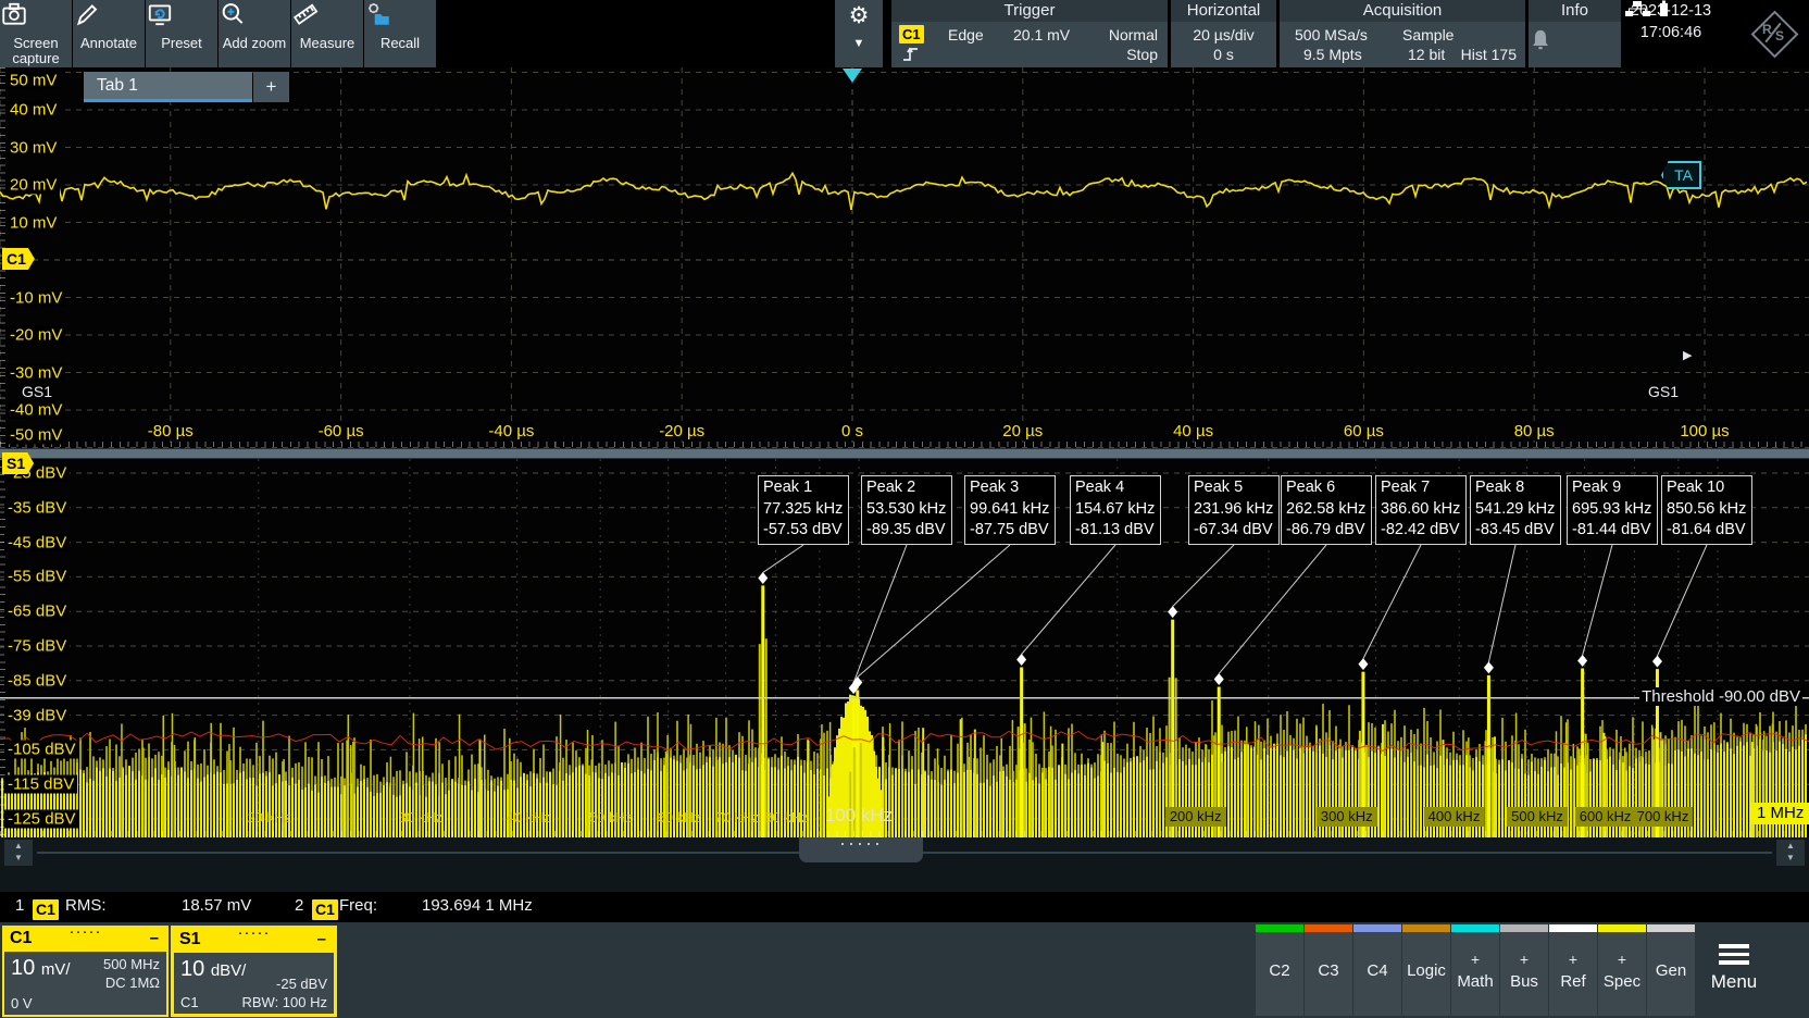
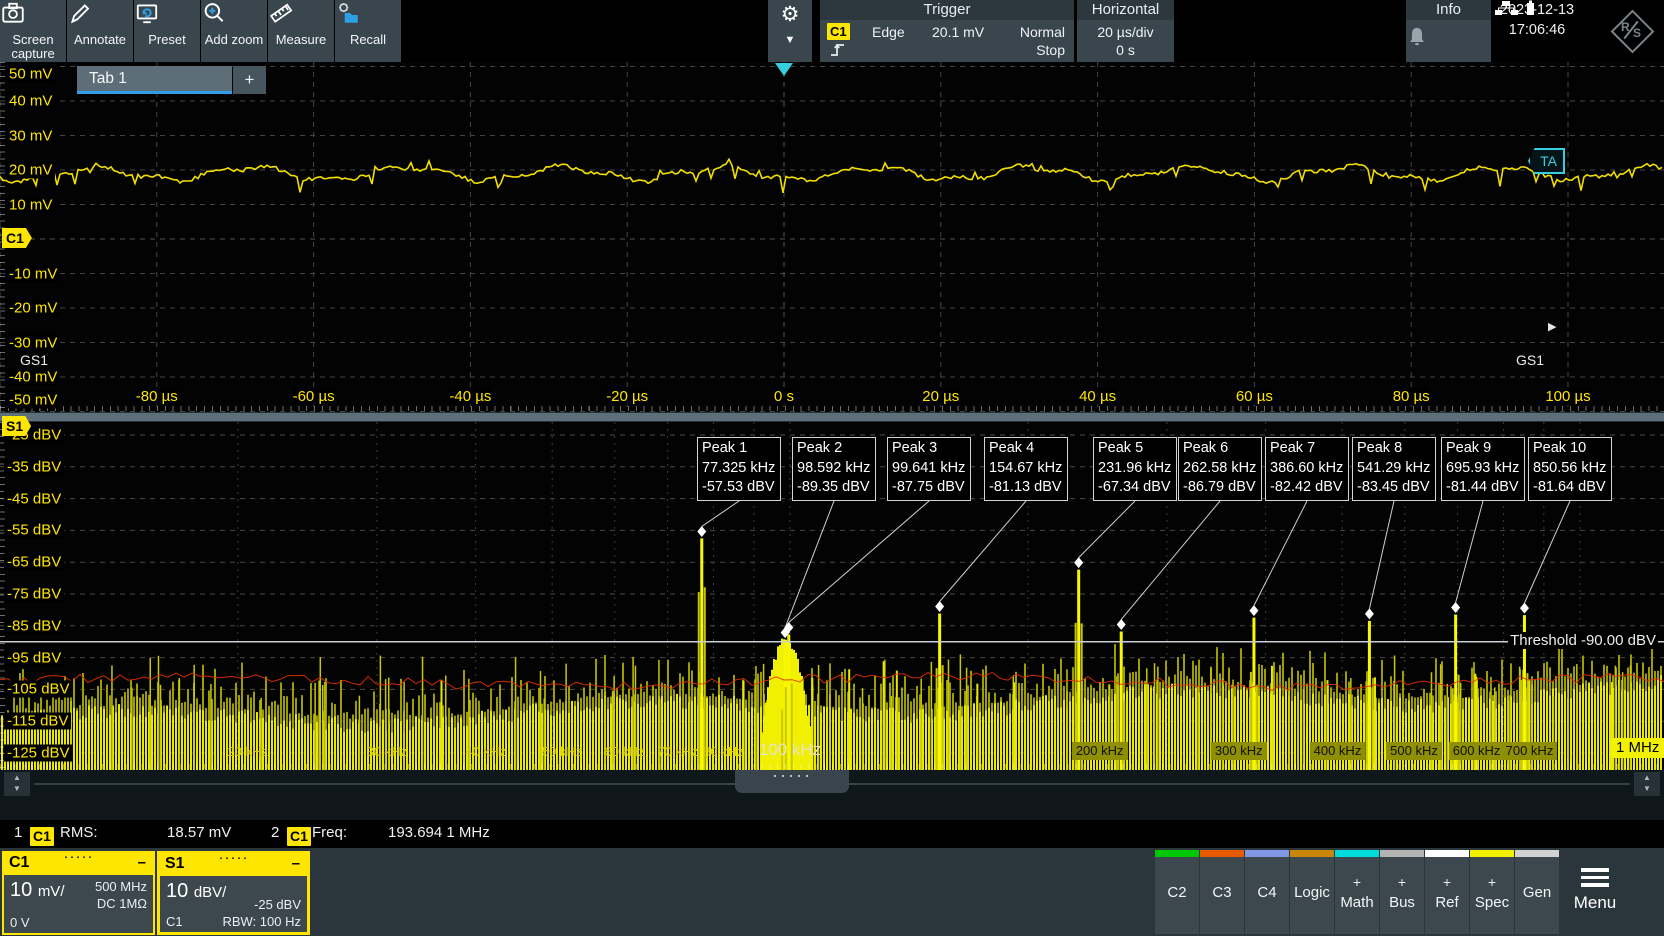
  Screen capture
  Annotate
  Preset
  Add zoom
  Measure
  Recall
  ⚙
  ▼
  Trigger
  C1
  Edge
  20.1 mV
  Normal
  Stop
  Horizontal
  20 µs/div
  0 s
- Acquisition
- 500 MSa/s
- Sample
- 9.5 Mpts
- 12 bit
- Hist 175
  Info
  22-12-13
  17:06:46
  R
  S
  50 mV
  40 mV
  30 mV
  20 mV
  10 mV
  -10 mV
  -20 mV
  -30 mV
  -40 mV
  -50 mV
  -80 µs
  -60 µs
  -40 µs
  -20 µs
  0 s
  20 µs
  40 µs
  60 µs
  80 µs
  100 µs
  Tab 1
  +
  C1
  GS1
  GS1
  TA
  ▶
  -35 dBV
  -45 dBV
  -55 dBV
  -65 dBV
  -75 dBV
  -85 dBV
- -39 dBV
+ -95 dBV
  -105 dBV
  -115 dBV
  -125 dBV
  20 kHz
  30 kHz
  40 kHz
  50 kHz
  60 kHz
  70 kHz
  80 kHz
  100 kHz
  200 kHz
  300 kHz
  400 kHz
  500 kHz
  600 kHz
  700 kHz
  1 MHz
  Peak 1
  77.325 kHz
  -57.53 dBV
  Peak 2
- 53.530 kHz
+ 98.592 kHz
  -89.35 dBV
  Peak 3
  99.641 kHz
  -87.75 dBV
  Peak 4
  154.67 kHz
  -81.13 dBV
  Peak 5
  231.96 kHz
  -67.34 dBV
  Peak 6
  262.58 kHz
  -86.79 dBV
  Peak 7
  386.60 kHz
  -82.42 dBV
  Peak 8
  541.29 kHz
  -83.45 dBV
  Peak 9
  695.93 kHz
  -81.44 dBV
  Peak 10
  850.56 kHz
  -81.64 dBV
  Threshold -90.00 dBV
  S1
  ▲
  ▼
  ▲
  ▼
  ·····
  1
  C1
  RMS:
  18.57 mV
  2
  C1
  Freq:
  193.694 1 MHz
  C1
  ·····
  –
  10 mV/
  500 MHz
  DC 1MΩ
  0 V
  S1
  ·····
  –
  10 dBV/
  -25 dBV
  C1
  RBW: 100 Hz
  C2
  C3
  C4
  Logic
  +
  Math
  +
  Bus
  +
  Ref
  +
  Spec
  Gen
  Menu
